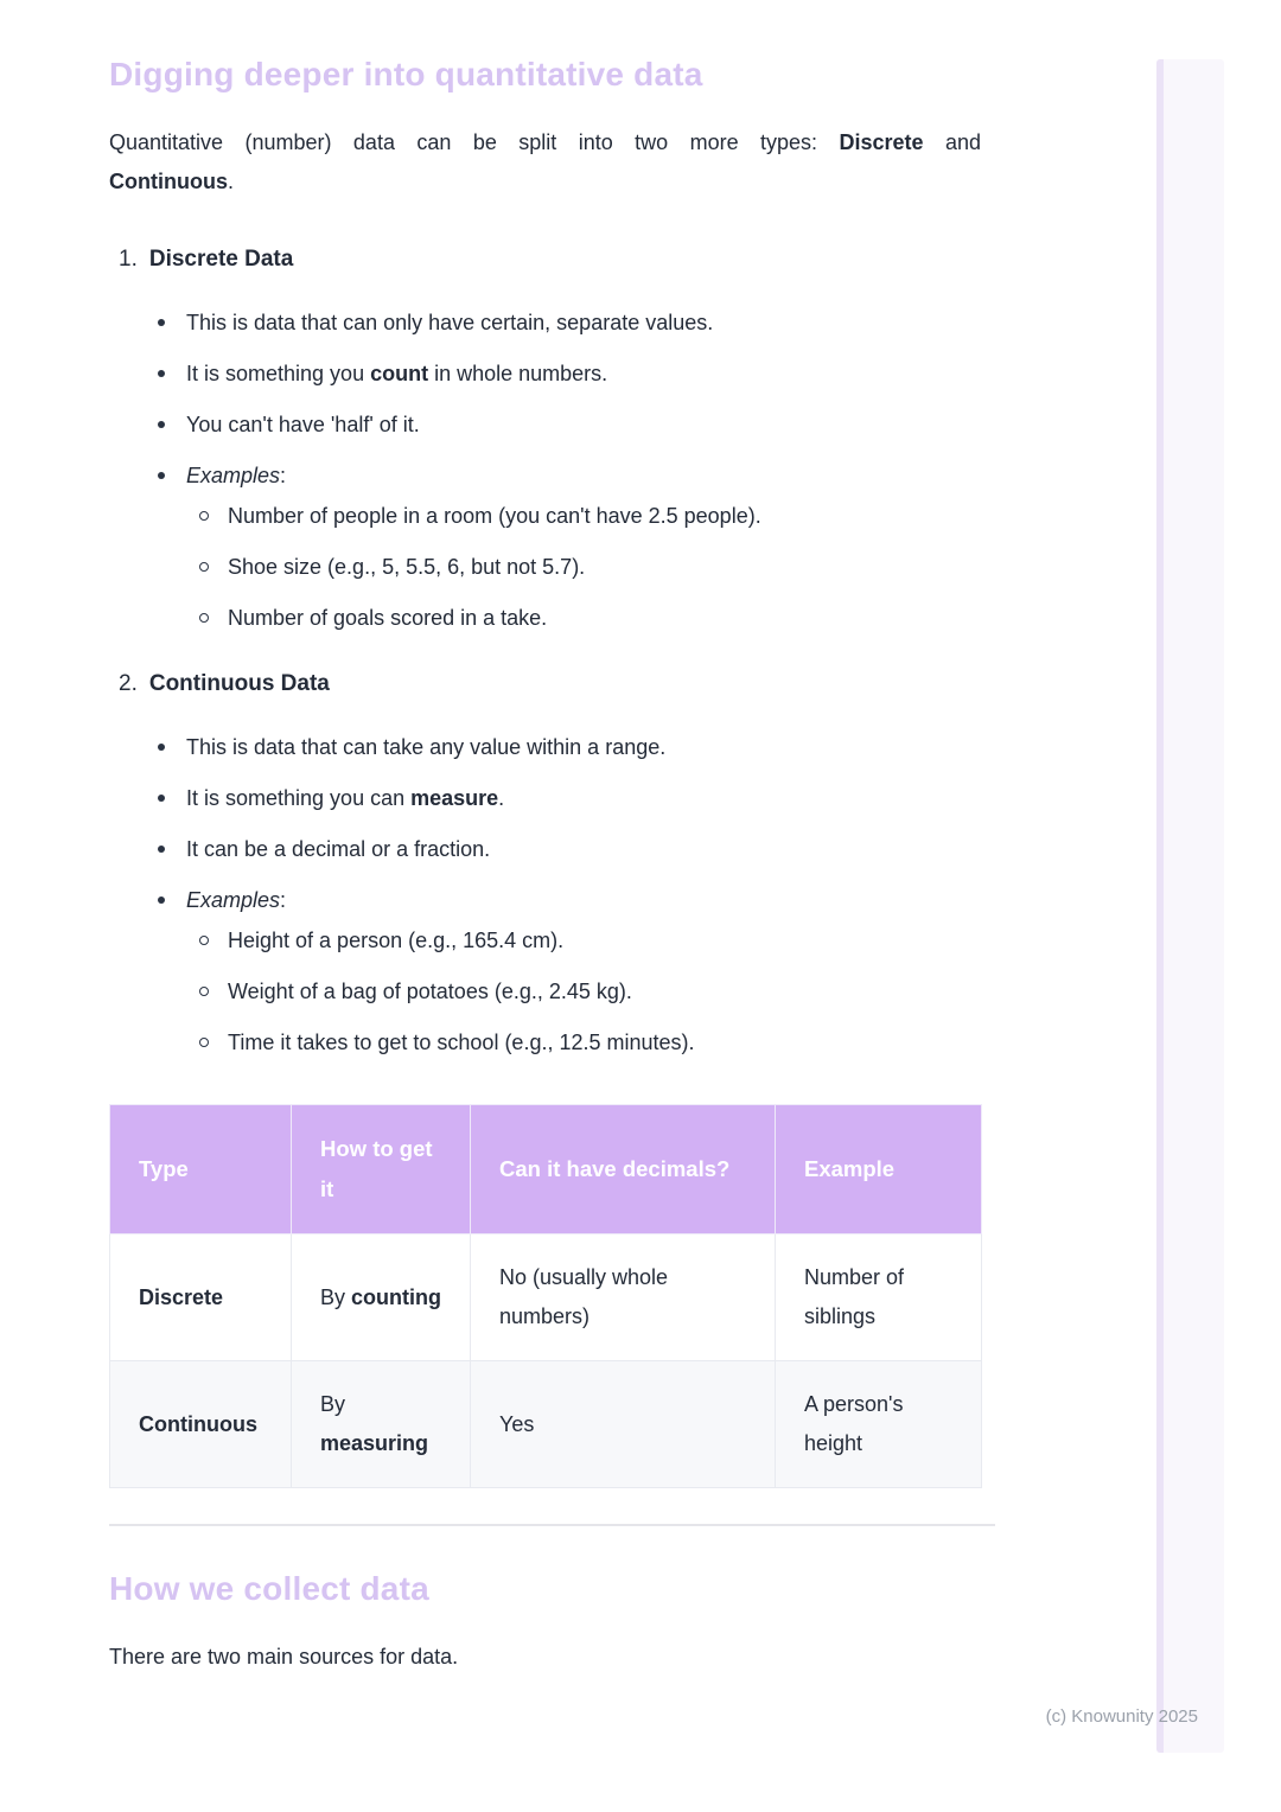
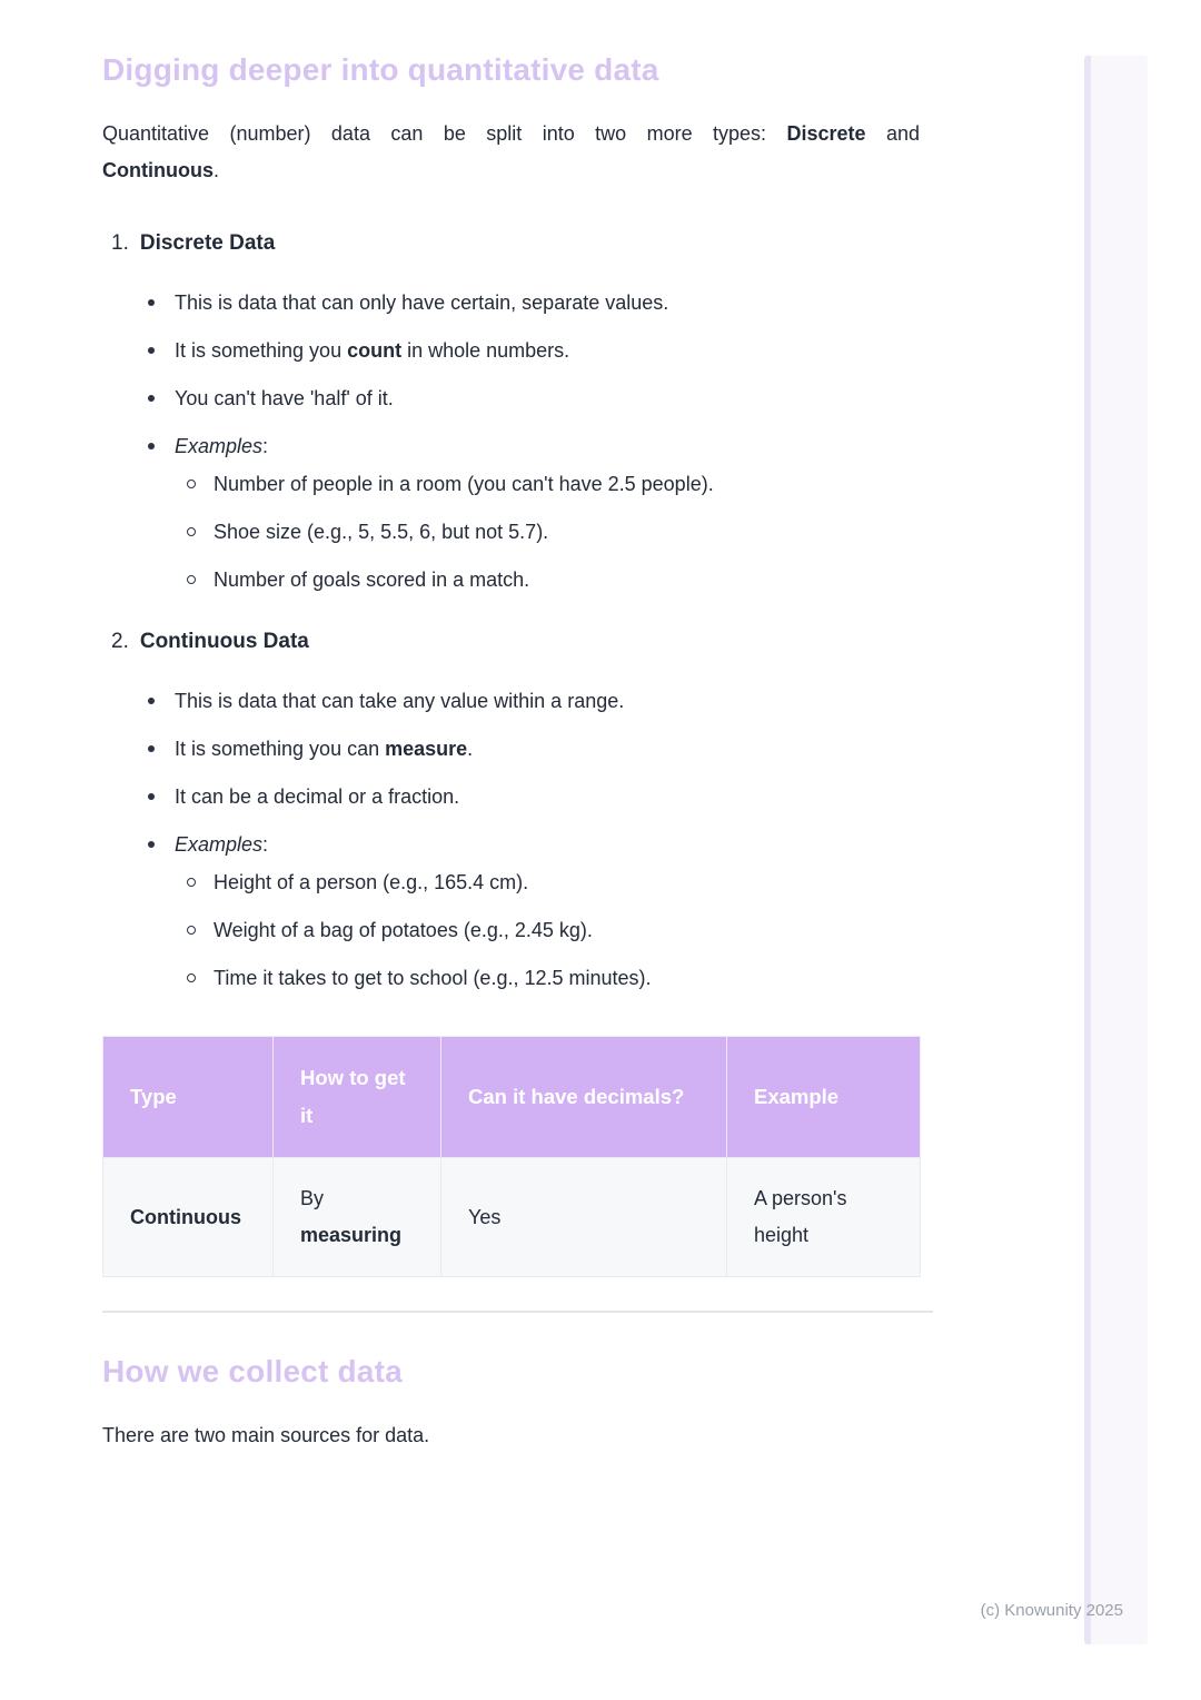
  Digging deeper into quantitative data
  Quantitative (number) data can be split into two more types: Discrete and
  Continuous.
  1.
  Discrete Data
  This is data that can only have certain, separate values.
  It is something you count in whole numbers.
  You can't have 'half' of it.
  Examples:
  Number of people in a room (you can't have 2.5 people).
  Shoe size (e.g., 5, 5.5, 6, but not 5.7).
- Number of goals scored in a take.
+ Number of goals scored in a match.
  2.
  Continuous Data
  This is data that can take any value within a range.
  It is something you can measure.
  It can be a decimal or a fraction.
  Examples:
  Height of a person (e.g., 165.4 cm).
  Weight of a bag of potatoes (e.g., 2.45 kg).
  Time it takes to get to school (e.g., 12.5 minutes).
  Type	How to get it	Can it have decimals?	Example
- Discrete	By counting	No (usually whole numbers)	Number of siblings
  Continuous	By measuring	Yes	A person's height
  How we collect data
  There are two main sources for data.
  (c) Knowunity 2025
